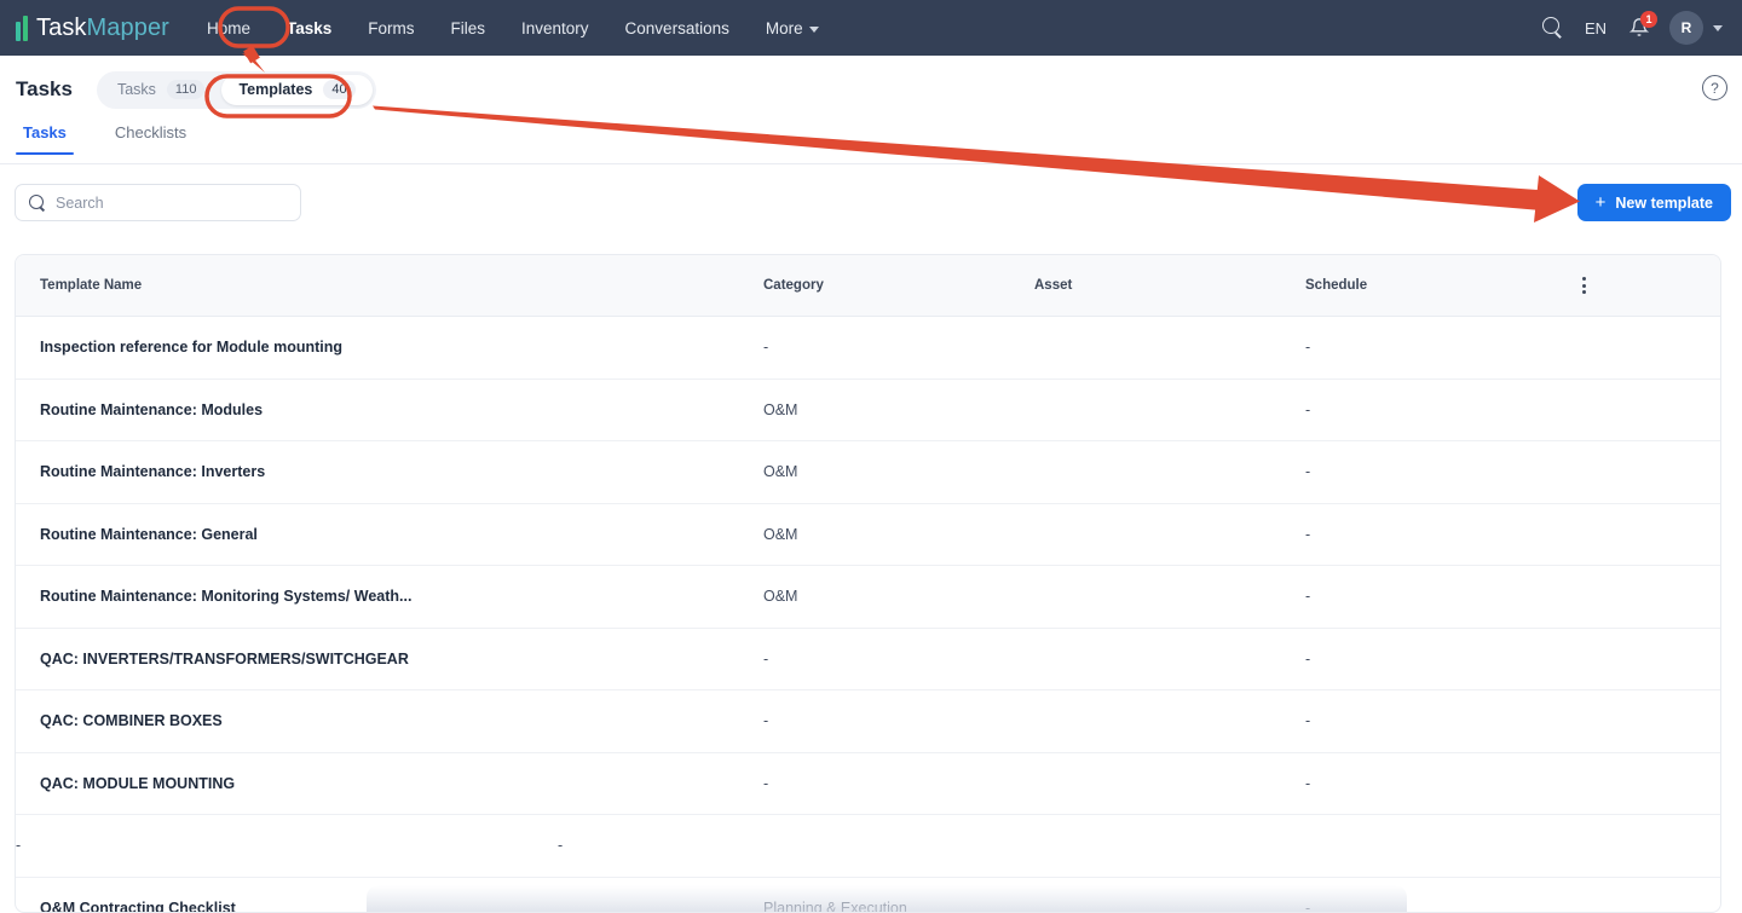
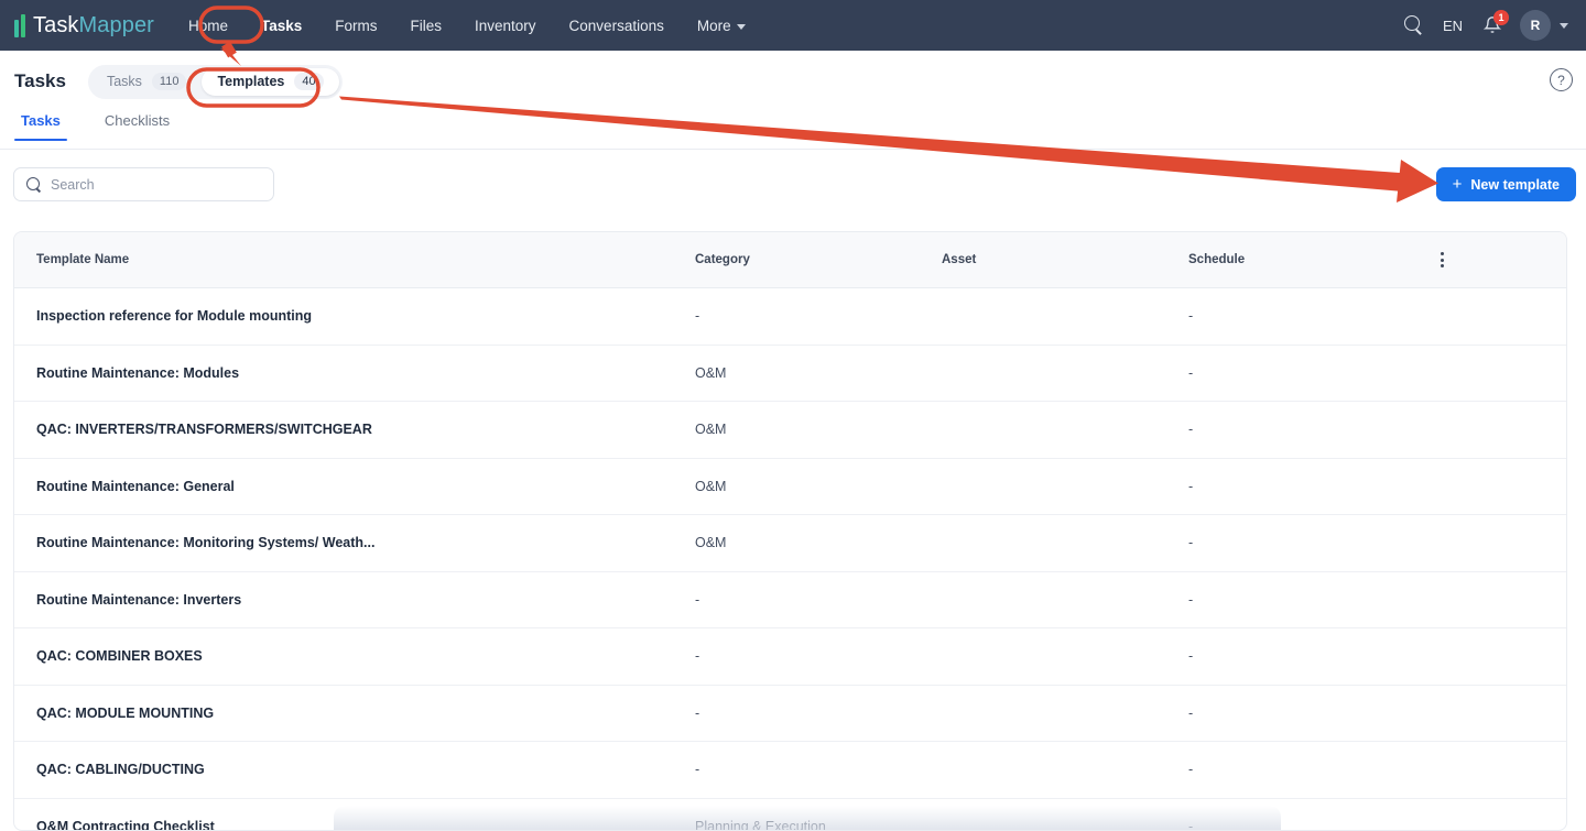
  TaskMapper
  Home
  Tasks
  Forms
  Files
  Inventory
  Conversations
  More
  EN
  1
  R
  Tasks
  Tasks
  110
  Templates
  40
  ?
  Tasks
  Checklists
  Search
  +
  New template
  Template Name
  Category
  Asset
  Schedule
  Inspection reference for Module mounting
  -
  -
  Routine Maintenance: Modules
  O&M
  -
- Routine Maintenance: Inverters
+ QAC: INVERTERS/TRANSFORMERS/SWITCHGEAR
  O&M
  -
  Routine Maintenance: General
  O&M
  -
  Routine Maintenance: Monitoring Systems/ Weath...
  O&M
  -
- QAC: INVERTERS/TRANSFORMERS/SWITCHGEAR
+ Routine Maintenance: Inverters
  -
  -
  QAC: COMBINER BOXES
  -
  -
  QAC: MODULE MOUNTING
  -
  -
+ QAC: CABLING/DUCTING
  -
  -
  O&M Contracting Checklist
